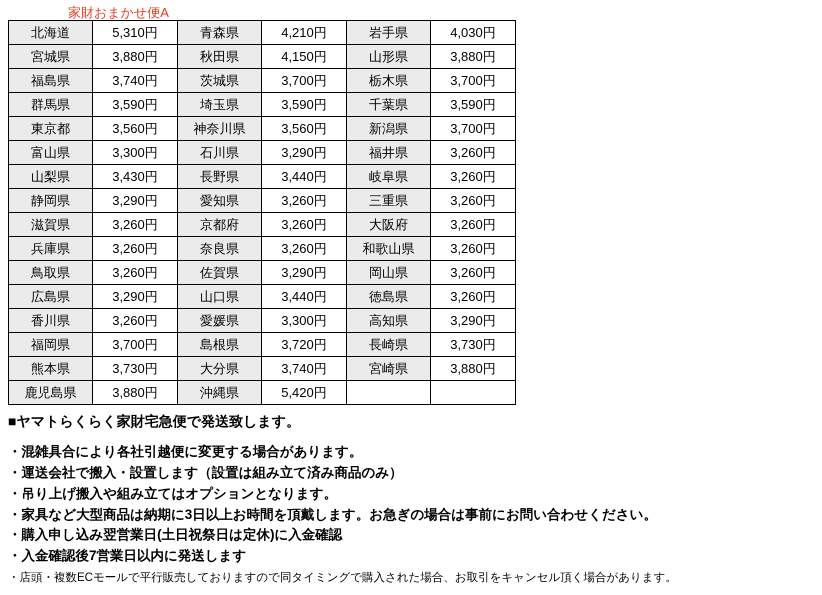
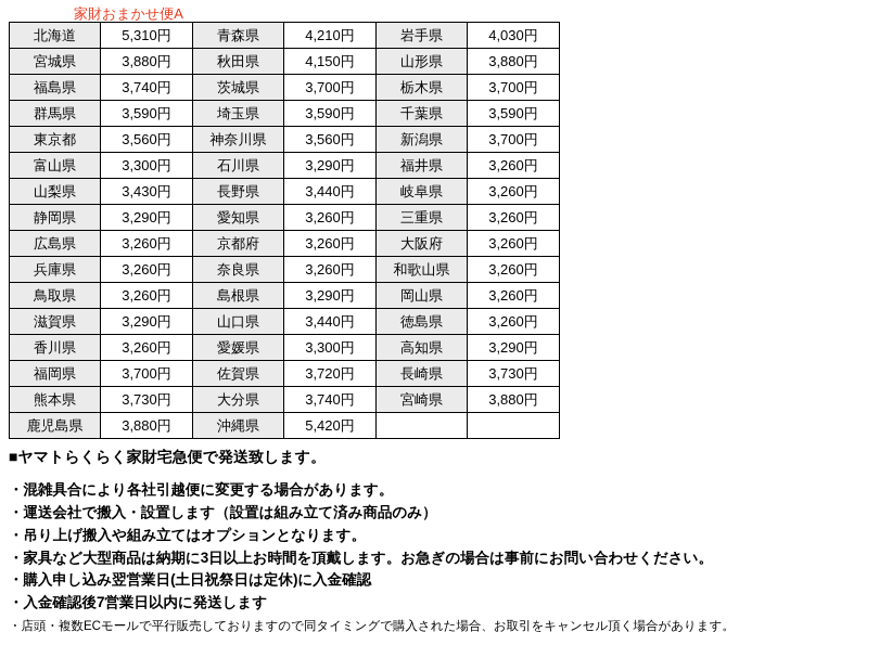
  家財おまかせ便A
  北海道	5,310円	青森県	4,210円	岩手県	4,030円
  宮城県	3,880円	秋田県	4,150円	山形県	3,880円
  福島県	3,740円	茨城県	3,700円	栃木県	3,700円
  群馬県	3,590円	埼玉県	3,590円	千葉県	3,590円
  東京都	3,560円	神奈川県	3,560円	新潟県	3,700円
  富山県	3,300円	石川県	3,290円	福井県	3,260円
  山梨県	3,430円	長野県	3,440円	岐阜県	3,260円
  静岡県	3,290円	愛知県	3,260円	三重県	3,260円
- 滋賀県	3,260円	京都府	3,260円	大阪府	3,260円
+ 広島県	3,260円	京都府	3,260円	大阪府	3,260円
  兵庫県	3,260円	奈良県	3,260円	和歌山県	3,260円
- 鳥取県	3,260円	佐賀県	3,290円	岡山県	3,260円
+ 鳥取県	3,260円	島根県	3,290円	岡山県	3,260円
- 広島県	3,290円	山口県	3,440円	徳島県	3,260円
+ 滋賀県	3,290円	山口県	3,440円	徳島県	3,260円
  香川県	3,260円	愛媛県	3,300円	高知県	3,290円
- 福岡県	3,700円	島根県	3,720円	長崎県	3,730円
+ 福岡県	3,700円	佐賀県	3,720円	長崎県	3,730円
  熊本県	3,730円	大分県	3,740円	宮崎県	3,880円
  鹿児島県	3,880円	沖縄県	5,420円
  ■ヤマトらくらく家財宅急便で発送致します。
  ・混雑具合により各社引越便に変更する場合があります。
  ・運送会社で搬入・設置します（設置は組み立て済み商品のみ）
  ・吊り上げ搬入や組み立てはオプションとなります。
  ・家具など大型商品は納期に3日以上お時間を頂戴します。お急ぎの場合は事前にお問い合わせください。
  ・購入申し込み翌営業日(土日祝祭日は定休)に入金確認
  ・入金確認後7営業日以内に発送します
  ・店頭・複数ECモールで平行販売しておりますので同タイミングで購入された場合、お取引をキャンセル頂く場合があります。
